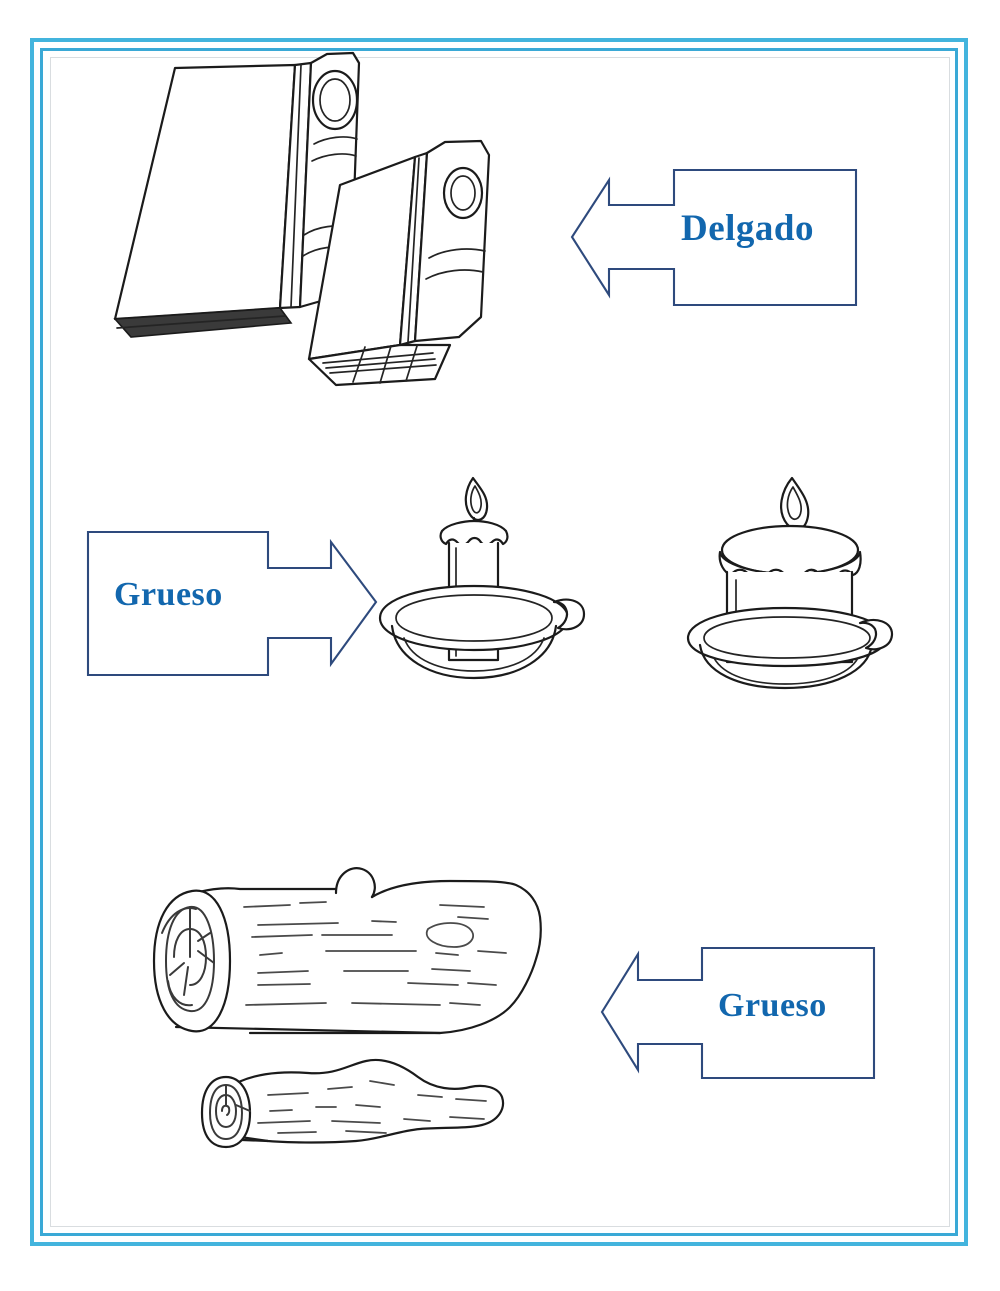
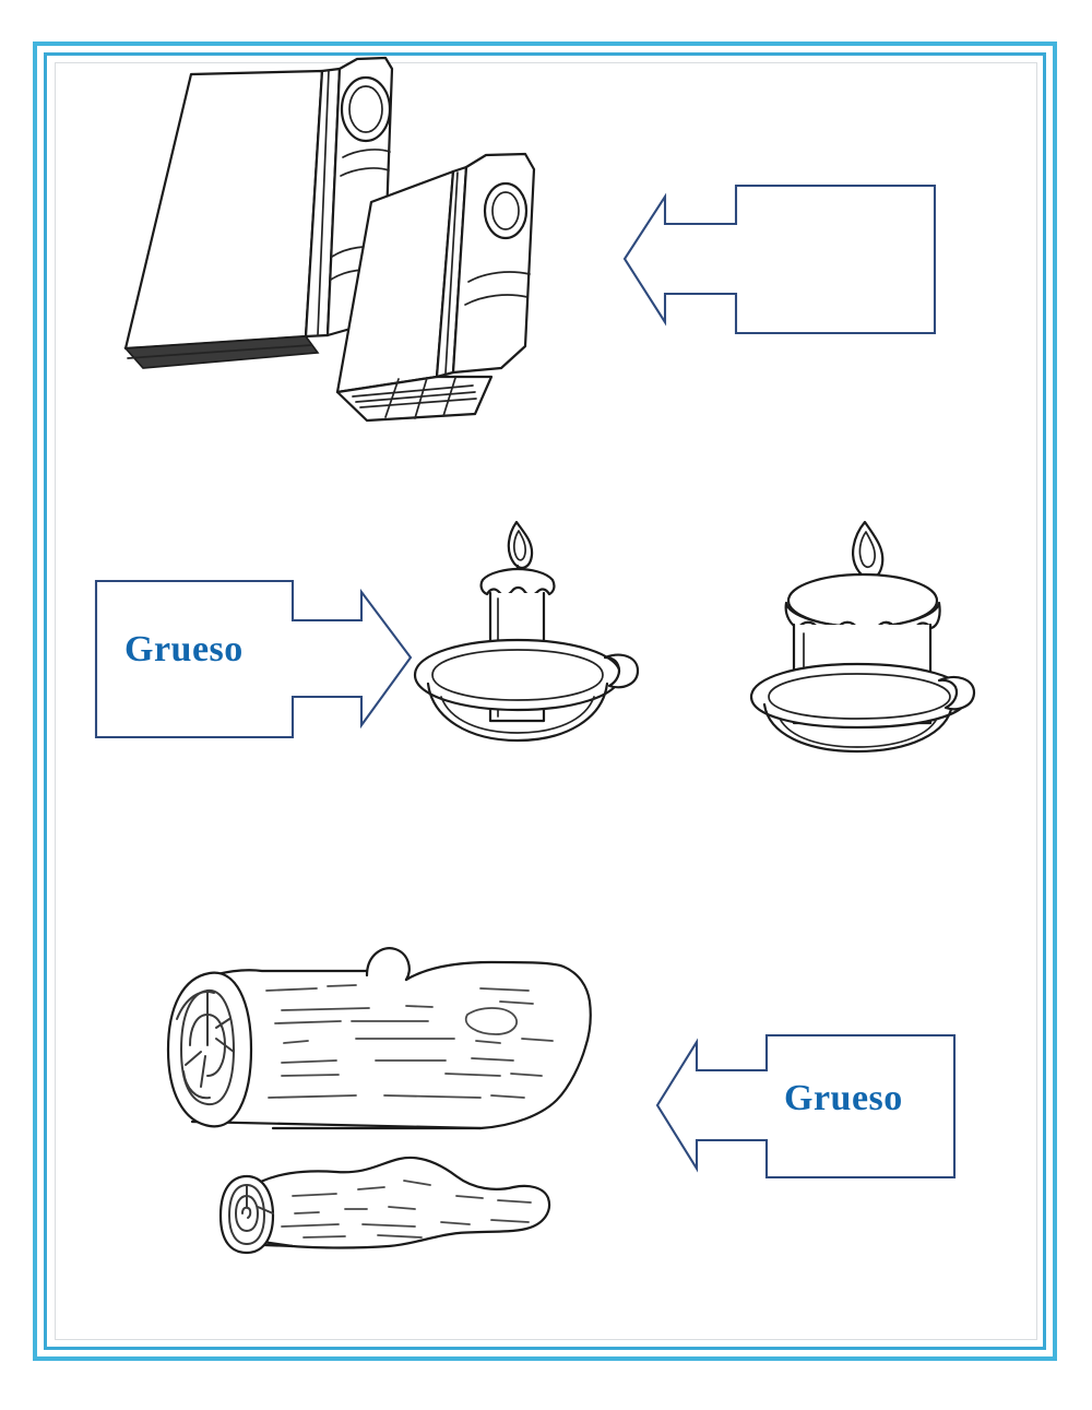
- Delgado
  Grueso
  Grueso
